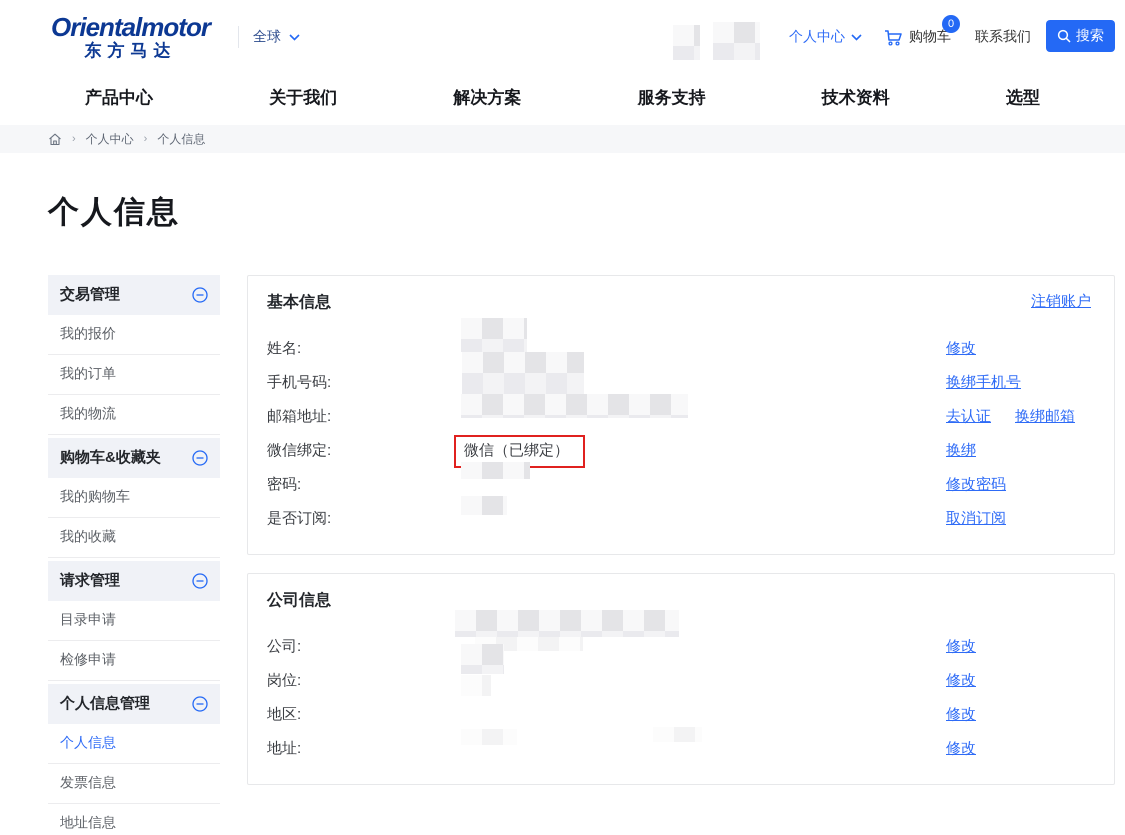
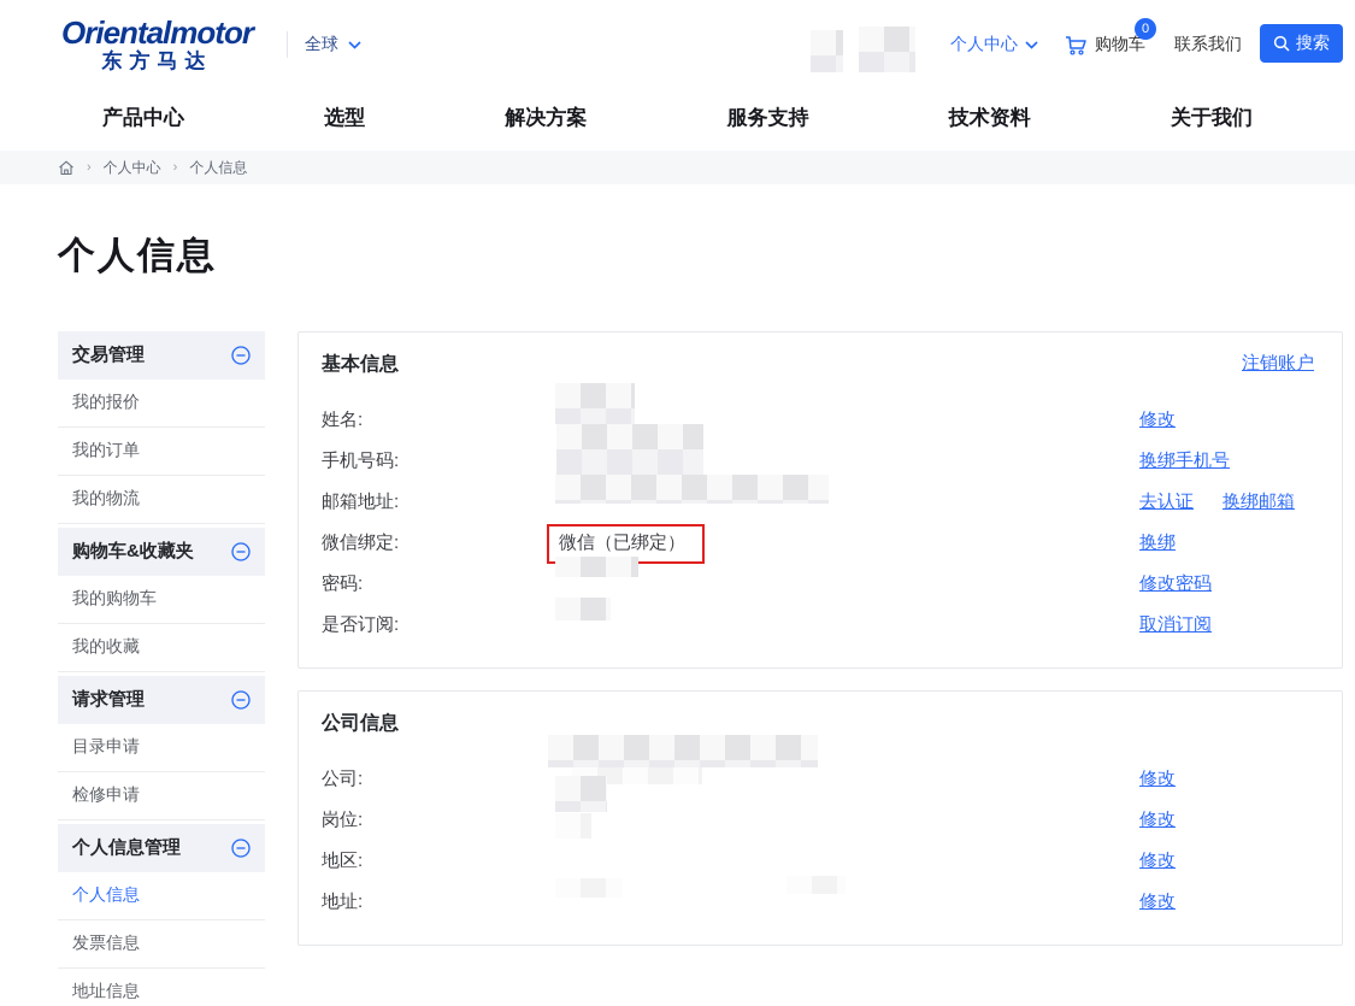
  Orientalmotor
  东方马达
  全球
  个人中心
  购物车
  0
  联系我们
  搜索
  产品中心
- 关于我们
+ 选型
  解决方案
  服务支持
  技术资料
- 选型
+ 关于我们
  ›
  个人中心
  ›
  个人信息
  个人信息
  交易管理
  我的报价
  我的订单
  我的物流
  购物车&收藏夹
  我的购物车
  我的收藏
  请求管理
  目录申请
  检修申请
  个人信息管理
  个人信息
  发票信息
  地址信息
  基本信息
  注销账户
  姓名:
  修改
  手机号码:
  换绑手机号
  邮箱地址:
  去认证
  换绑邮箱
  微信绑定:
  微信（已绑定）
  换绑
  密码:
  修改密码
  是否订阅:
  取消订阅
  公司信息
  公司:
  修改
  岗位:
  修改
  地区:
  修改
  地址:
  修改
